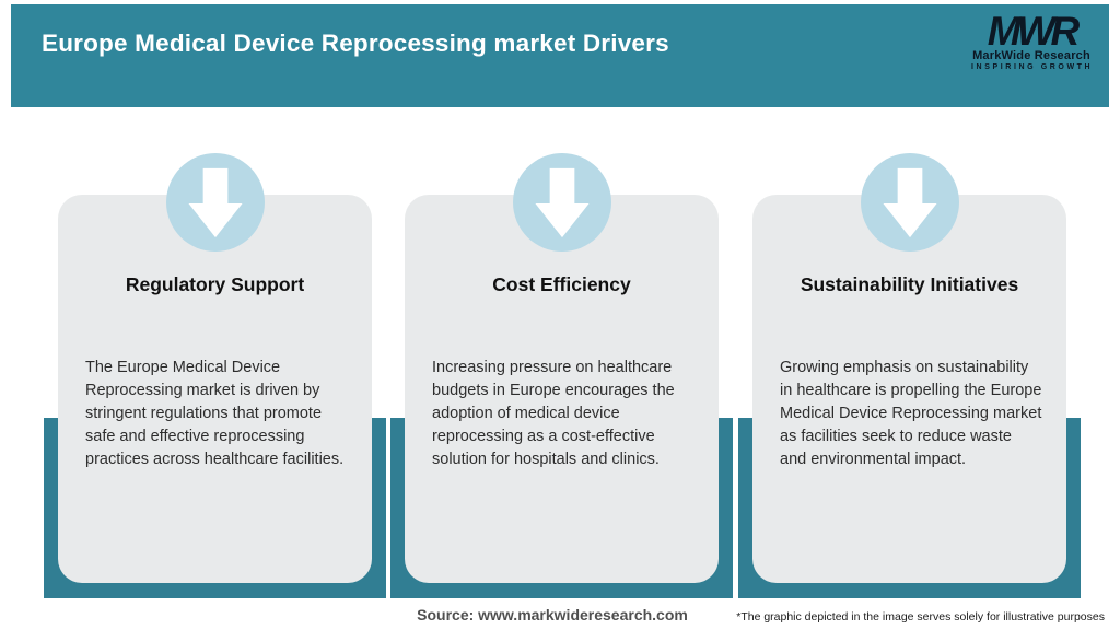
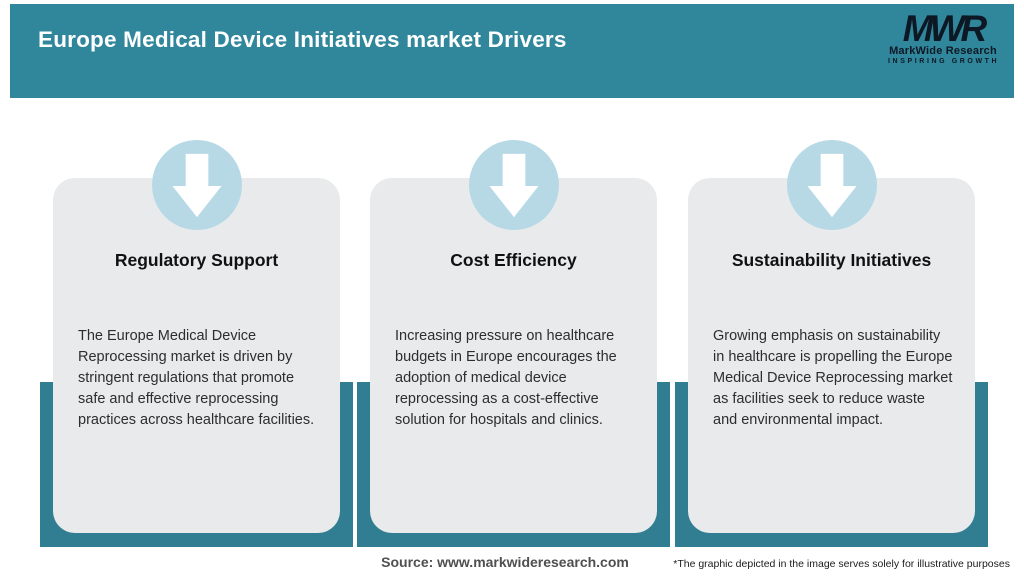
- Europe Medical Device Reprocessing market Drivers
+ Europe Medical Device Initiatives market Drivers
  MWR
  MarkWide Research
  Regulatory Support
  The Europe Medical Device Reprocessing market is driven by stringent regulations that promote safe and effective reprocessing practices across healthcare facilities.
  Cost Efficiency
  Increasing pressure on healthcare budgets in Europe encourages the adoption of medical device reprocessing as a cost-effective solution for hospitals and clinics.
  Sustainability Initiatives
  Growing emphasis on sustainability in healthcare is propelling the Europe Medical Device Reprocessing market as facilities seek to reduce waste and environmental impact.
  Source: www.markwideresearch.com
  *The graphic depicted in the image serves solely for illustrative purposes
